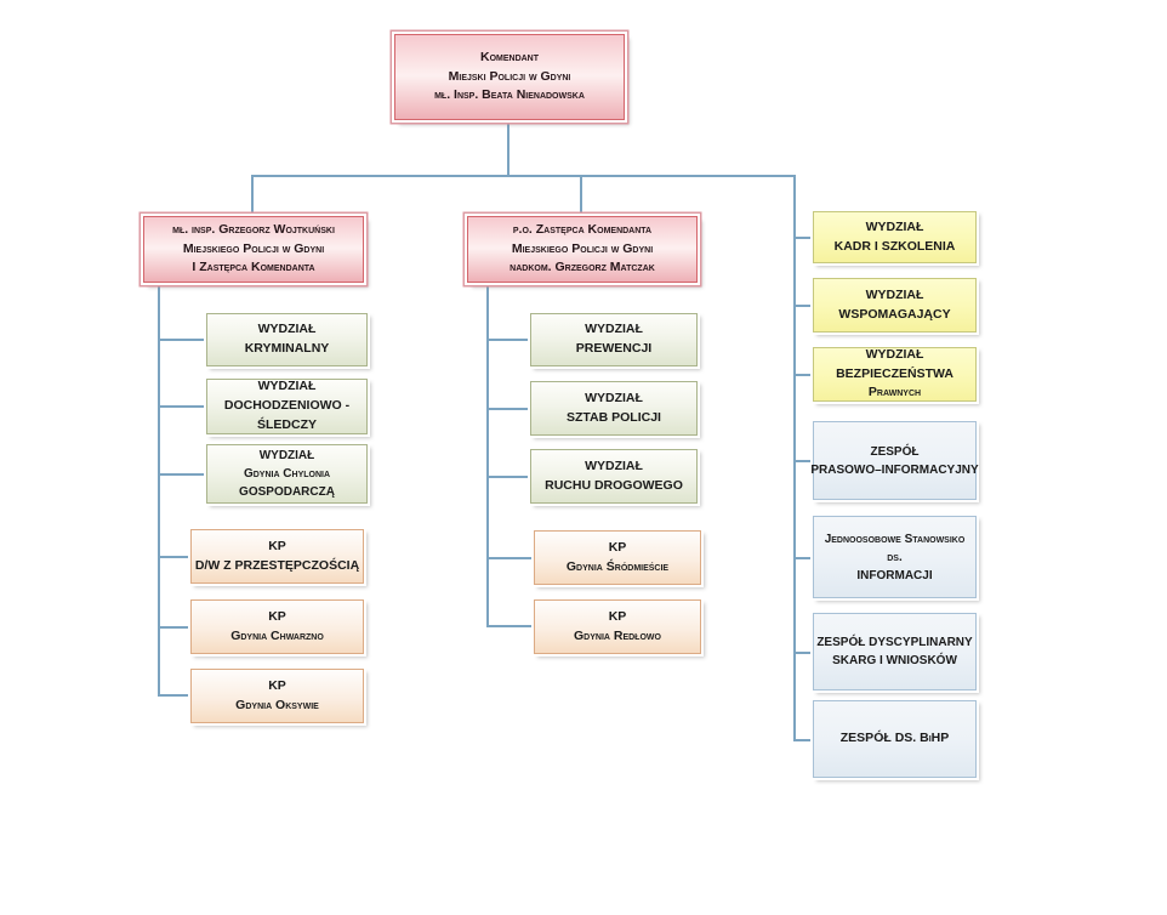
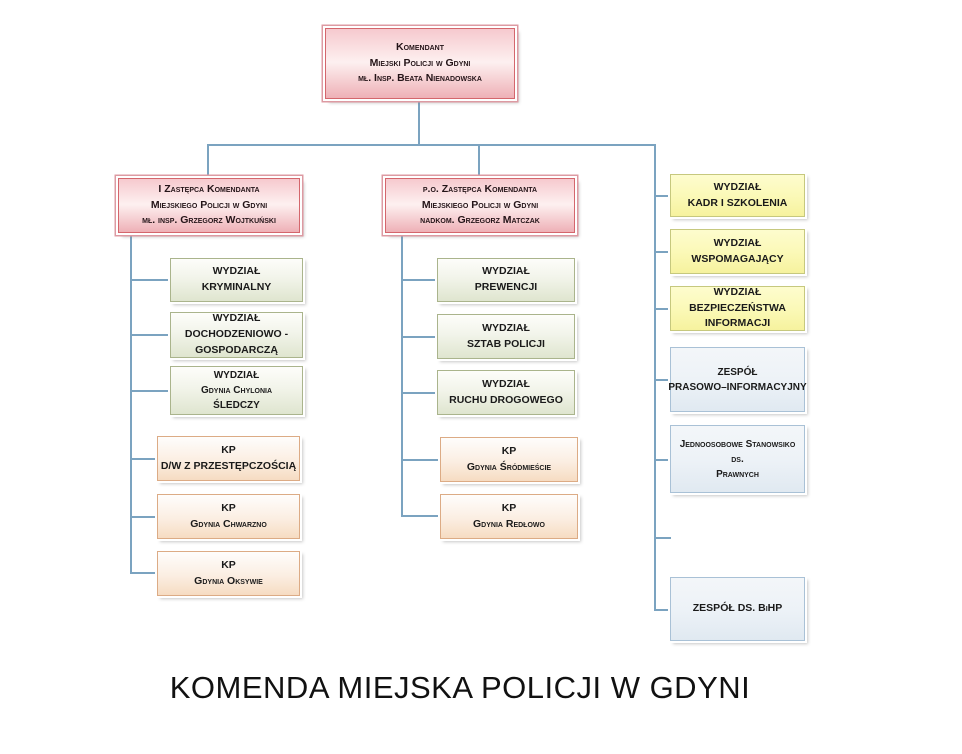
  Komendant
  Miejski Policji w Gdyni
  mł. Insp. Beata Nienadowska
- mł. insp. Grzegorz Wojtkuński
+ I Zastępca Komendanta
  Miejskiego Policji w Gdyni
- I Zastępca Komendanta
+ mł. insp. Grzegorz Wojtkuński
  p.o. Zastępca Komendanta
  Miejskiego Policji w Gdyni
  nadkom. Grzegorz Matczak
  WYDZIAŁ
  KRYMINALNY
  WYDZIAŁ
  DOCHODZENIOWO -
- ŚLEDCZY
+ GOSPODARCZĄ
  WYDZIAŁ
  Gdynia Chylonia
- GOSPODARCZĄ
+ ŚLEDCZY
  KP
  D/W Z PRZESTĘPCZOŚCIĄ
  KP
  Gdynia Chwarzno
  KP
  Gdynia Oksywie
  WYDZIAŁ
  PREWENCJI
  WYDZIAŁ
  SZTAB POLICJI
  WYDZIAŁ
  RUCHU DROGOWEGO
  KP
  Gdynia Śródmieście
  KP
  Gdynia Redłowo
  WYDZIAŁ
  KADR I SZKOLENIA
  WYDZIAŁ
  WSPOMAGAJĄCY
  WYDZIAŁ
  BEZPIECZEŃSTWA
- Prawnych
+ INFORMACJI
  ZESPÓŁ
  PRASOWO–INFORMACYJNY
  Jednoosobowe Stanowsiko
  ds.
- INFORMACJI
+ Prawnych
- ZESPÓŁ DYSCYPLINARNY
- SKARG I WNIOSKÓW
  ZESPÓŁ DS. BiHP
+ KOMENDA MIEJSKA POLICJI W GDYNI
